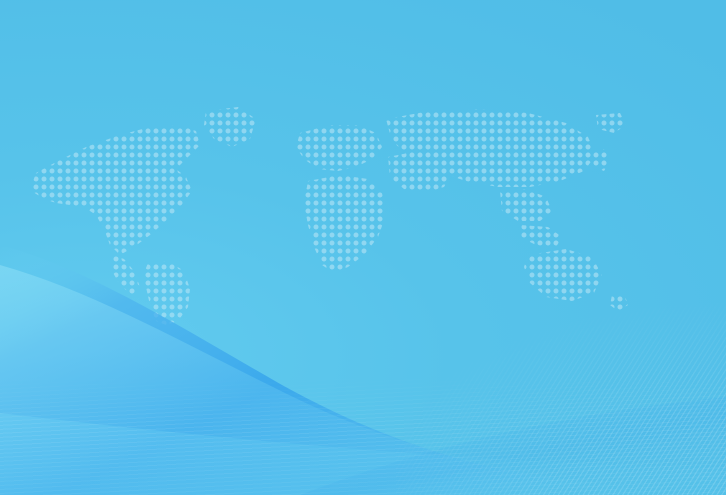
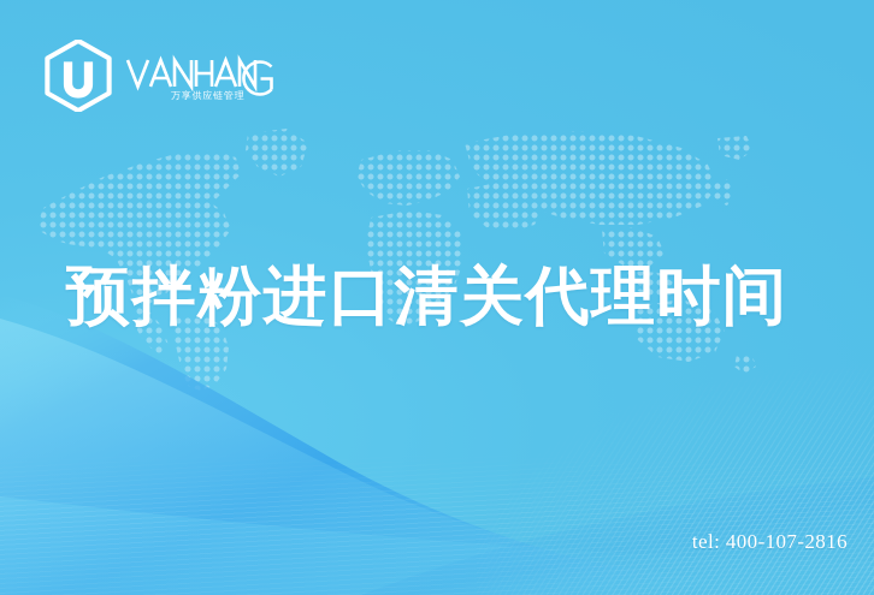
+ 万享供应链管理
+ 预拌粉进口清关代理时间
+ tel: 400-107-2816
